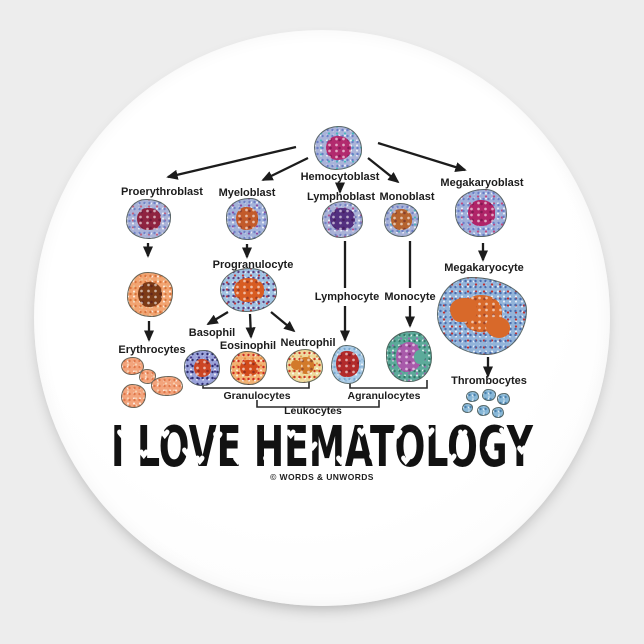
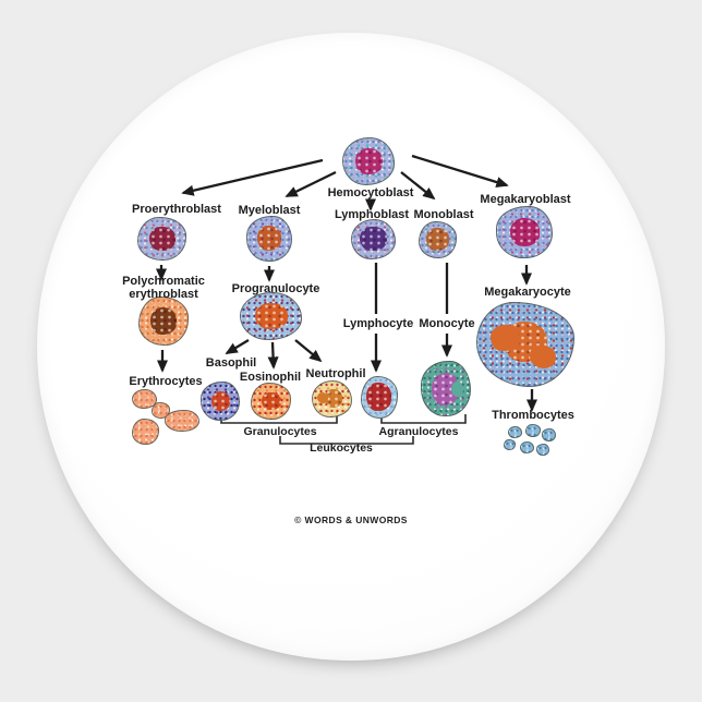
  Hemocytoblast
  Proerythroblast
  Myeloblast
  Lymphoblast
  Monoblast
  Megakaryoblast
+ Polychromatic
+ erythroblast
  Progranulocyte
  Lymphocyte
  Monocyte
  Megakaryocyte
  Erythrocytes
  Basophil
  Eosinophil
  Neutrophil
  Granulocytes
  Agranulocytes
  Leukocytes
  Thrombocytes
- I LOVE HEMATOLOGY
  © WORDS & UNWORDS
